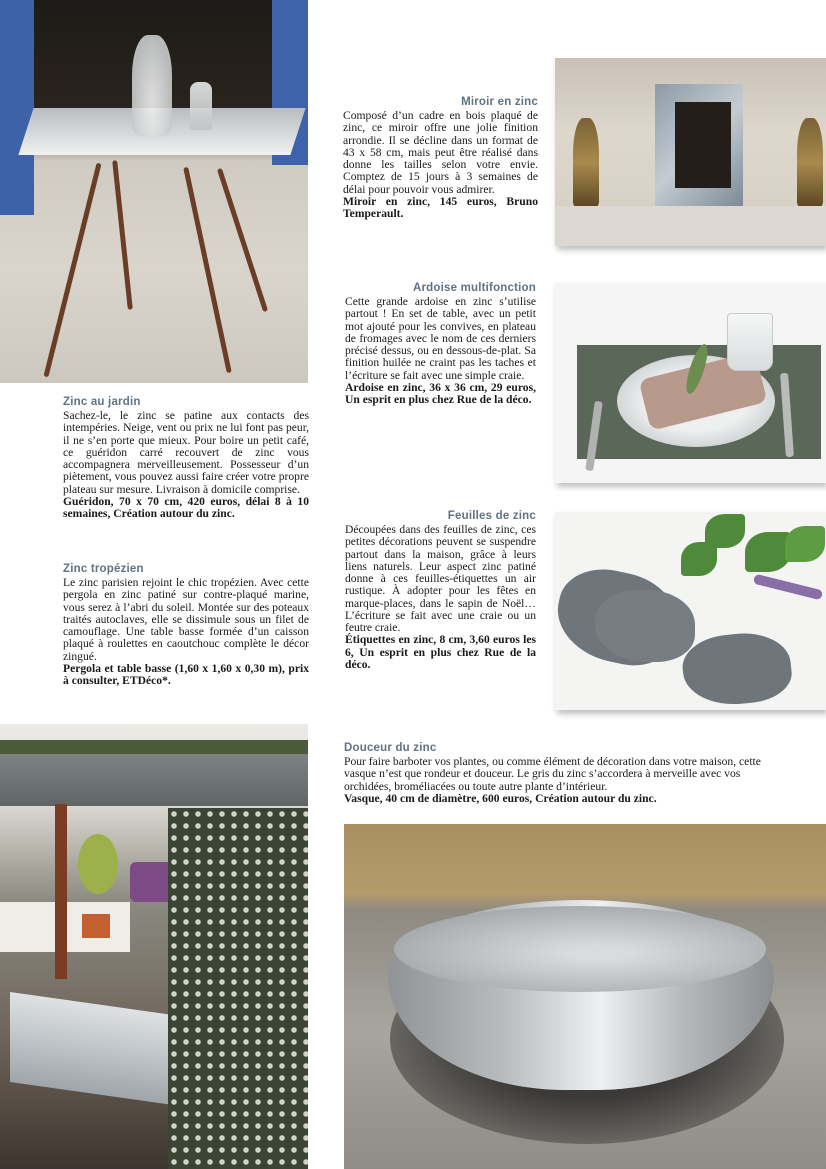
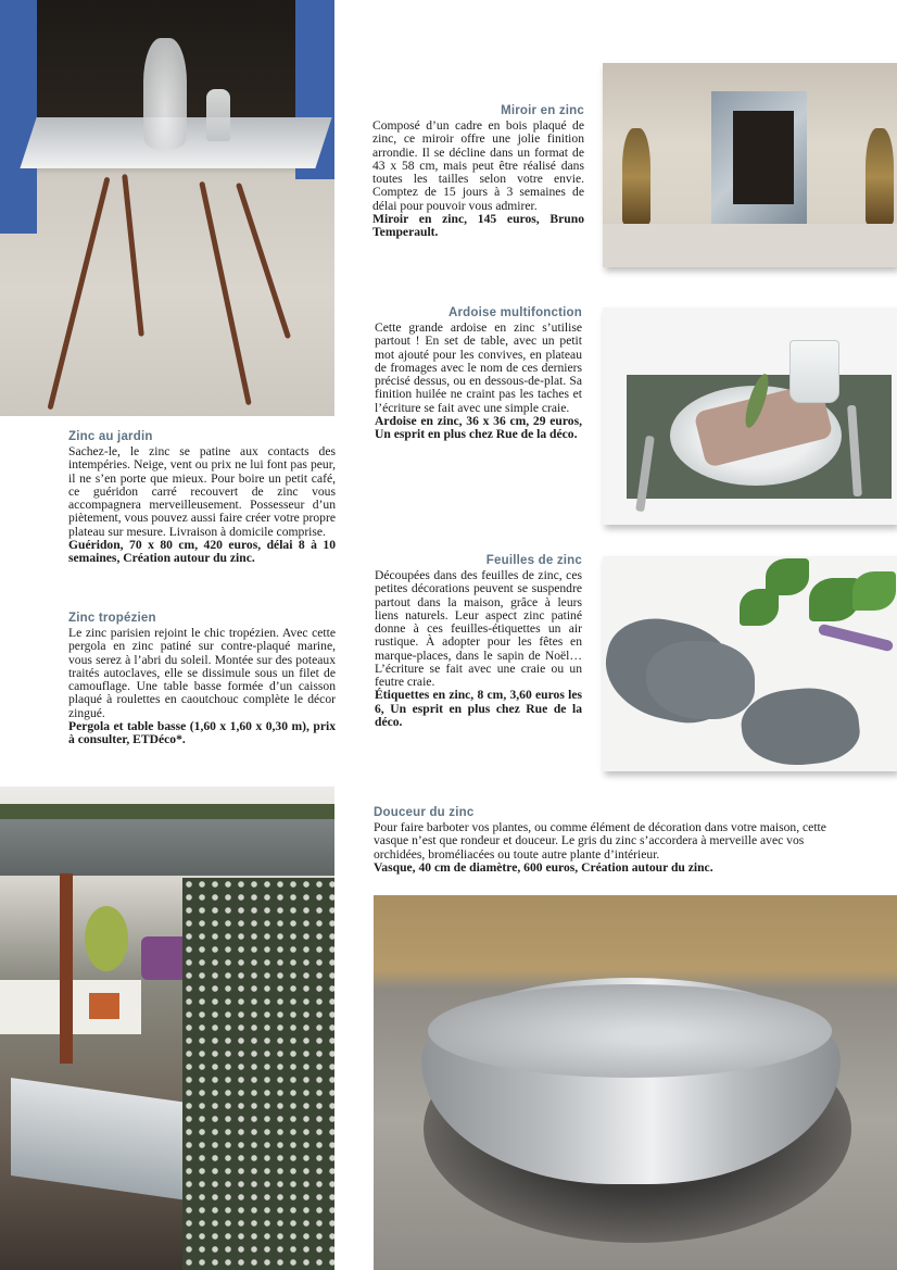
  Miroir en zinc
- Composé d’un cadre en bois plaqué de zinc, ce miroir offre une jolie finition arrondie. Il se décline dans un format de 43 x 58 cm, mais peut être réalisé dans donne les tailles selon votre envie. Comptez de 15 jours à 3 semaines de délai pour pouvoir vous admirer.
+ Composé d’un cadre en bois plaqué de zinc, ce miroir offre une jolie finition arrondie. Il se décline dans un format de 43 x 58 cm, mais peut être réalisé dans toutes les tailles selon votre envie. Comptez de 15 jours à 3 semaines de délai pour pouvoir vous admirer.
  Miroir en zinc, 145 euros, Bruno Temperault.
  Ardoise multifonction
  Cette grande ardoise en zinc s’utilise partout ! En set de table, avec un petit mot ajouté pour les convives, en plateau de fromages avec le nom de ces derniers précisé dessus, ou en dessous-de-plat. Sa finition huilée ne craint pas les taches et l’écriture se fait avec une simple craie.
  Ardoise en zinc, 36 x 36 cm, 29 euros, Un esprit en plus chez Rue de la déco.
  Feuilles de zinc
  Découpées dans des feuilles de zinc, ces petites décorations peuvent se suspendre partout dans la maison, grâce à leurs liens naturels. Leur aspect zinc patiné donne à ces feuilles-étiquettes un air rustique. À adopter pour les fêtes en marque-places, dans le sapin de Noël… L’écriture se fait avec une craie ou un feutre craie.
  Étiquettes en zinc, 8 cm, 3,60 euros les 6, Un esprit en plus chez Rue de la déco.
  Zinc au jardin
  Sachez-le, le zinc se patine aux contacts des intempéries. Neige, vent ou prix ne lui font pas peur, il ne s’en porte que mieux. Pour boire un petit café, ce guéridon carré recouvert de zinc vous accompagnera merveilleusement. Possesseur d’un piètement, vous pouvez aussi faire créer votre propre plateau sur mesure. Livraison à domicile comprise.
- Guéridon, 70 x 70 cm, 420 euros, délai 8 à 10 semaines, Création autour du zinc.
+ Guéridon, 70 x 80 cm, 420 euros, délai 8 à 10 semaines, Création autour du zinc.
  Zinc tropézien
  Le zinc parisien rejoint le chic tropézien. Avec cette pergola en zinc patiné sur contre-plaqué marine, vous serez à l’abri du soleil. Montée sur des poteaux traités autoclaves, elle se dissimule sous un filet de camouflage. Une table basse formée d’un caisson plaqué à roulettes en caoutchouc complète le décor zingué.
  Pergola et table basse (1,60 x 1,60 x 0,30 m), prix à consulter, ETDéco*.
  Douceur du zinc
  Pour faire barboter vos plantes, ou comme élément de décoration dans votre maison, cette vasque n’est que rondeur et douceur. Le gris du zinc s’accordera à merveille avec vos orchidées, broméliacées ou toute autre plante d’intérieur.
  Vasque, 40 cm de diamètre, 600 euros, Création autour du zinc.
